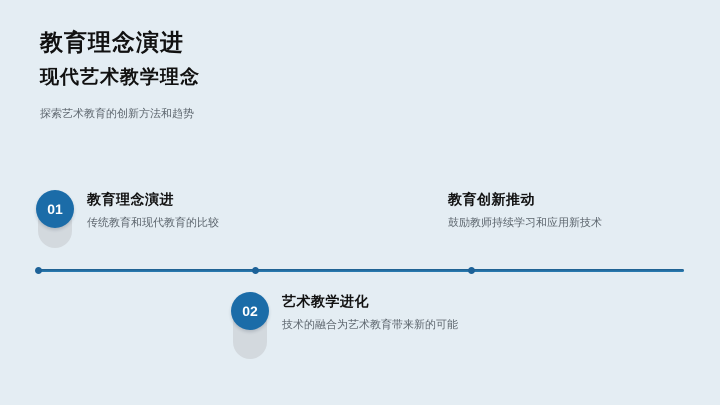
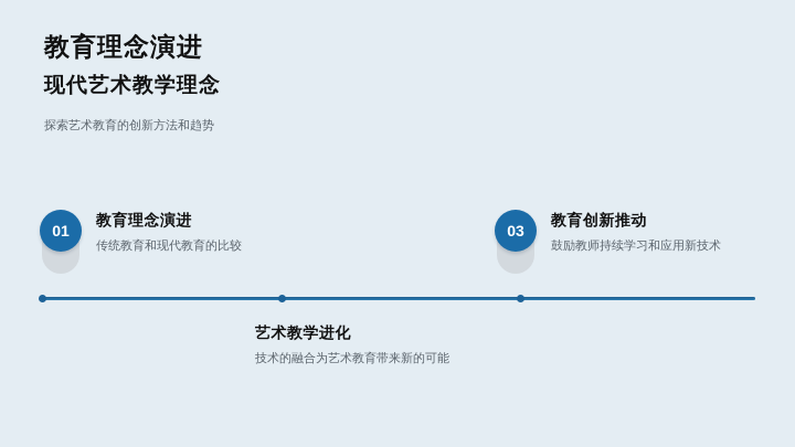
  教育理念演进
  现代艺术教学理念
  探索艺术教育的创新方法和趋势
  01
  教育理念演进
  传统教育和现代教育的比较
- 02
  艺术教学进化
  技术的融合为艺术教育带来新的可能
+ 03
  教育创新推动
  鼓励教师持续学习和应用新技术
